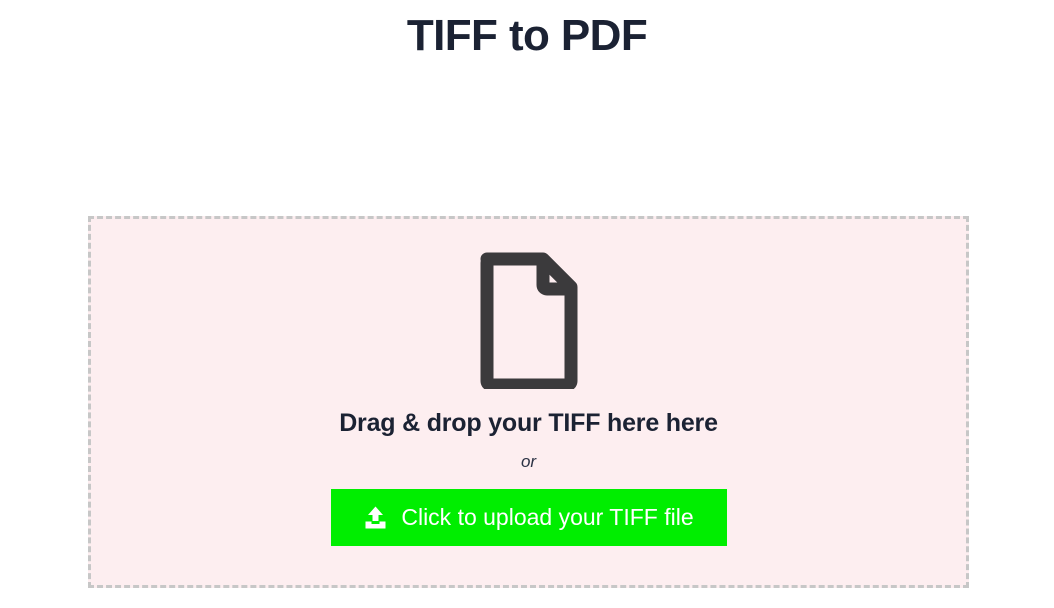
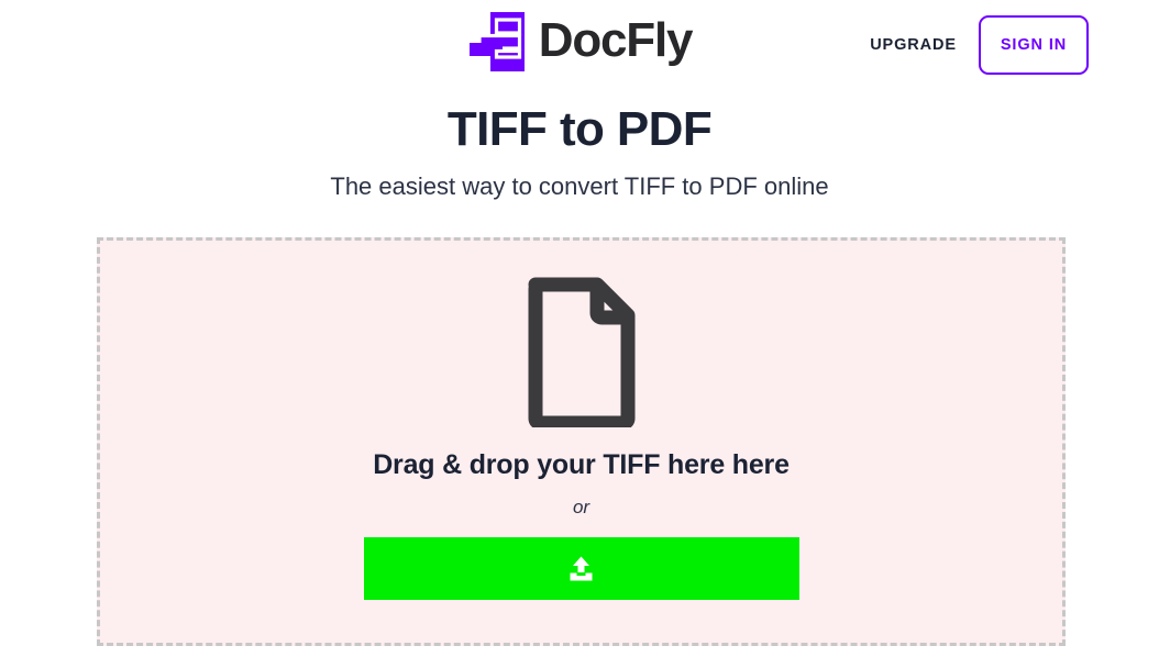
+ DocFly
+ UPGRADE
+ SIGN IN
  TIFF to PDF
+ The easiest way to convert TIFF to PDF online
  Drag & drop your TIFF here here
  or
- Click to upload your TIFF file
